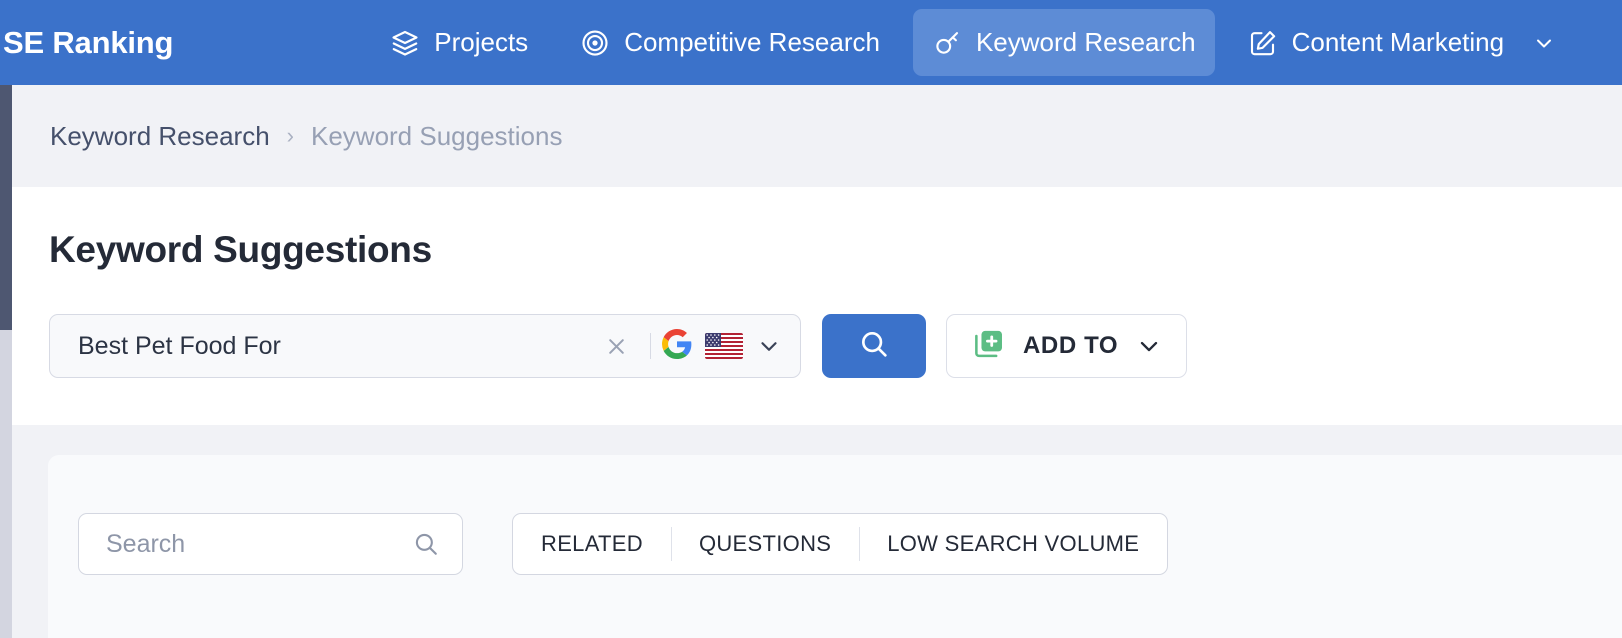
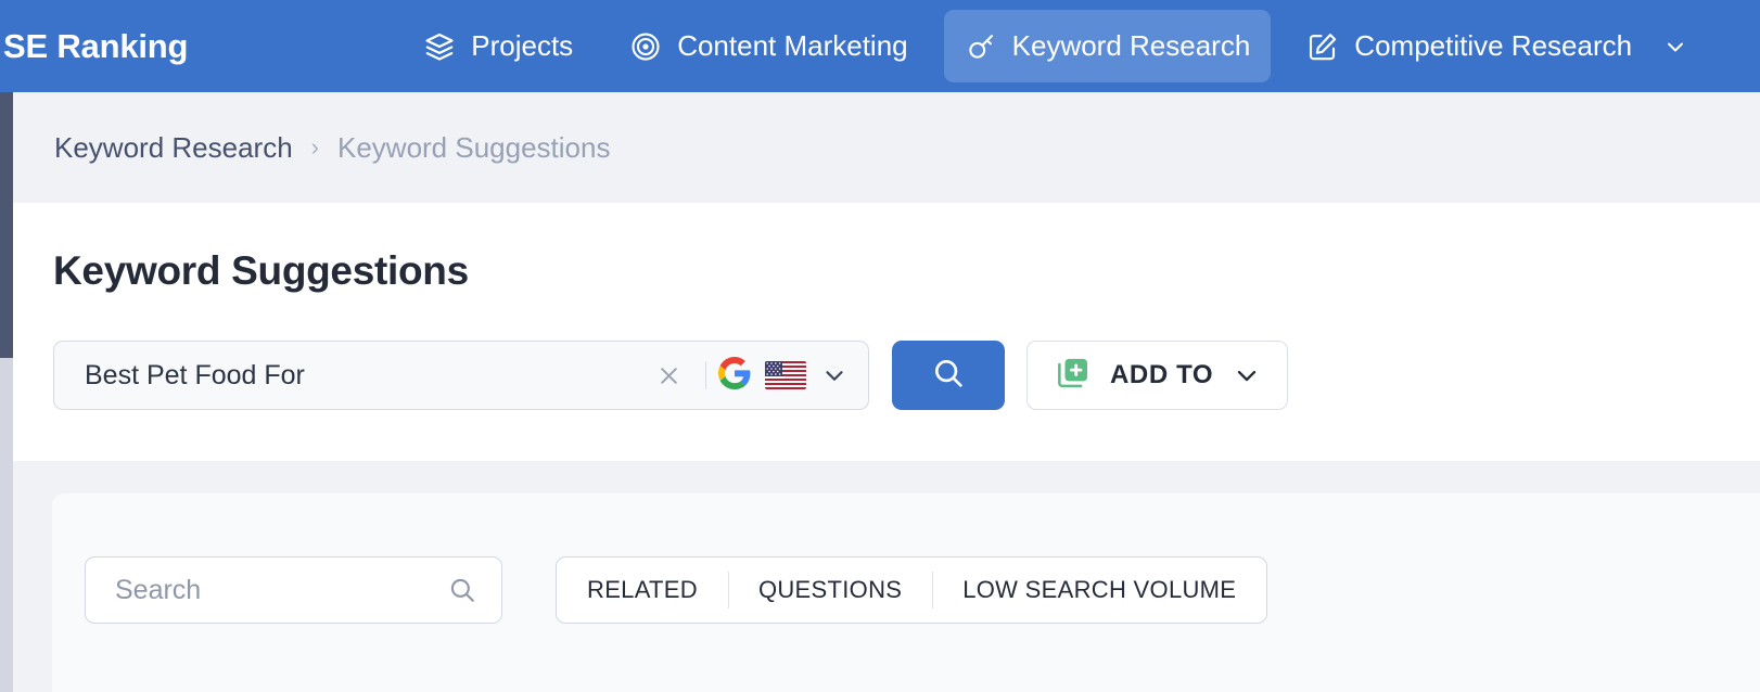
  SE Ranking
  Projects
- Competitive Research
+ Content Marketing
  Keyword Research
- Content Marketing
+ Competitive Research
  Keyword Research
  ›
  Keyword Suggestions
  Keyword Suggestions
  Best Pet Food For
  ADD TO
  Search
  RELATED
  QUESTIONS
  LOW SEARCH VOLUME
